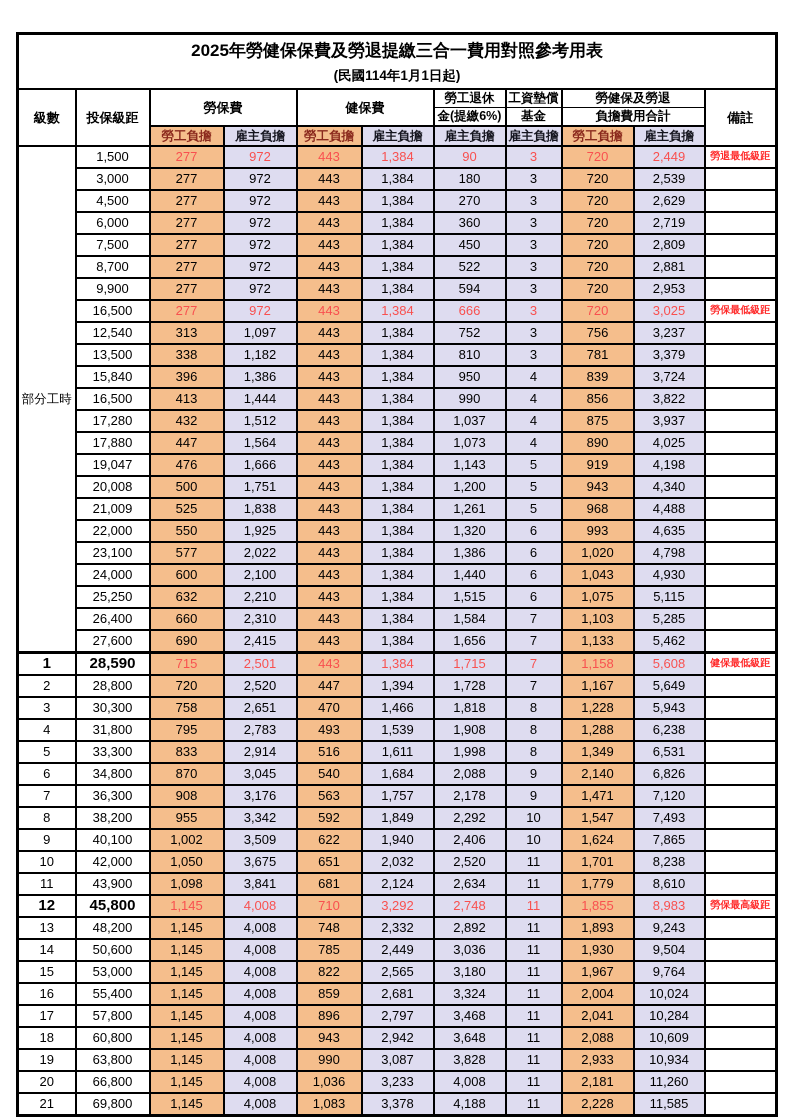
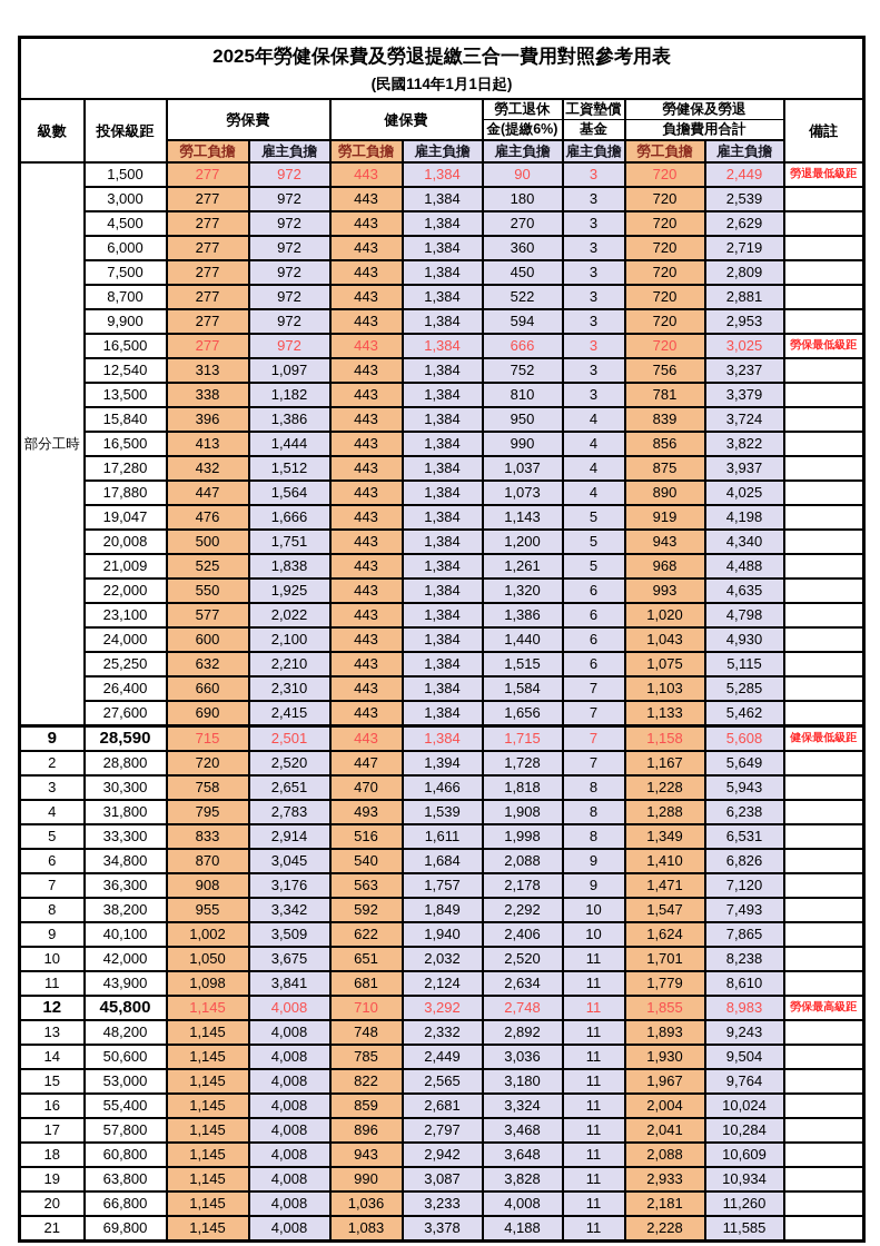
  2025年勞健保保費及勞退提繳三合一費用對照參考用表 (民國114年1月1日起)
  級數	投保級距	勞保費	健保費	勞工退休	工資墊償	勞健保及勞退	備註
  金(提繳6%)	基金	負擔費用合計
  勞工負擔	雇主負擔	勞工負擔	雇主負擔	雇主負擔	雇主負擔	勞工負擔	雇主負擔
  部分工時	1,500	277	972	443	1,384	90	3	720	2,449	勞退最低級距
  3,000	277	972	443	1,384	180	3	720	2,539
  4,500	277	972	443	1,384	270	3	720	2,629
  6,000	277	972	443	1,384	360	3	720	2,719
  7,500	277	972	443	1,384	450	3	720	2,809
  8,700	277	972	443	1,384	522	3	720	2,881
  9,900	277	972	443	1,384	594	3	720	2,953
  16,500	277	972	443	1,384	666	3	720	3,025	勞保最低級距
  12,540	313	1,097	443	1,384	752	3	756	3,237
  13,500	338	1,182	443	1,384	810	3	781	3,379
  15,840	396	1,386	443	1,384	950	4	839	3,724
  16,500	413	1,444	443	1,384	990	4	856	3,822
  17,280	432	1,512	443	1,384	1,037	4	875	3,937
  17,880	447	1,564	443	1,384	1,073	4	890	4,025
  19,047	476	1,666	443	1,384	1,143	5	919	4,198
  20,008	500	1,751	443	1,384	1,200	5	943	4,340
  21,009	525	1,838	443	1,384	1,261	5	968	4,488
  22,000	550	1,925	443	1,384	1,320	6	993	4,635
  23,100	577	2,022	443	1,384	1,386	6	1,020	4,798
  24,000	600	2,100	443	1,384	1,440	6	1,043	4,930
  25,250	632	2,210	443	1,384	1,515	6	1,075	5,115
  26,400	660	2,310	443	1,384	1,584	7	1,103	5,285
  27,600	690	2,415	443	1,384	1,656	7	1,133	5,462
- 1	28,590	715	2,501	443	1,384	1,715	7	1,158	5,608	健保最低級距
+ 9	28,590	715	2,501	443	1,384	1,715	7	1,158	5,608	健保最低級距
  2	28,800	720	2,520	447	1,394	1,728	7	1,167	5,649
  3	30,300	758	2,651	470	1,466	1,818	8	1,228	5,943
  4	31,800	795	2,783	493	1,539	1,908	8	1,288	6,238
  5	33,300	833	2,914	516	1,611	1,998	8	1,349	6,531
- 6	34,800	870	3,045	540	1,684	2,088	9	2,140	6,826
+ 6	34,800	870	3,045	540	1,684	2,088	9	1,410	6,826
  7	36,300	908	3,176	563	1,757	2,178	9	1,471	7,120
  8	38,200	955	3,342	592	1,849	2,292	10	1,547	7,493
  9	40,100	1,002	3,509	622	1,940	2,406	10	1,624	7,865
  10	42,000	1,050	3,675	651	2,032	2,520	11	1,701	8,238
  11	43,900	1,098	3,841	681	2,124	2,634	11	1,779	8,610
  12	45,800	1,145	4,008	710	3,292	2,748	11	1,855	8,983	勞保最高級距
  13	48,200	1,145	4,008	748	2,332	2,892	11	1,893	9,243
  14	50,600	1,145	4,008	785	2,449	3,036	11	1,930	9,504
  15	53,000	1,145	4,008	822	2,565	3,180	11	1,967	9,764
  16	55,400	1,145	4,008	859	2,681	3,324	11	2,004	10,024
  17	57,800	1,145	4,008	896	2,797	3,468	11	2,041	10,284
  18	60,800	1,145	4,008	943	2,942	3,648	11	2,088	10,609
  19	63,800	1,145	4,008	990	3,087	3,828	11	2,933	10,934
  20	66,800	1,145	4,008	1,036	3,233	4,008	11	2,181	11,260
  21	69,800	1,145	4,008	1,083	3,378	4,188	11	2,228	11,585
